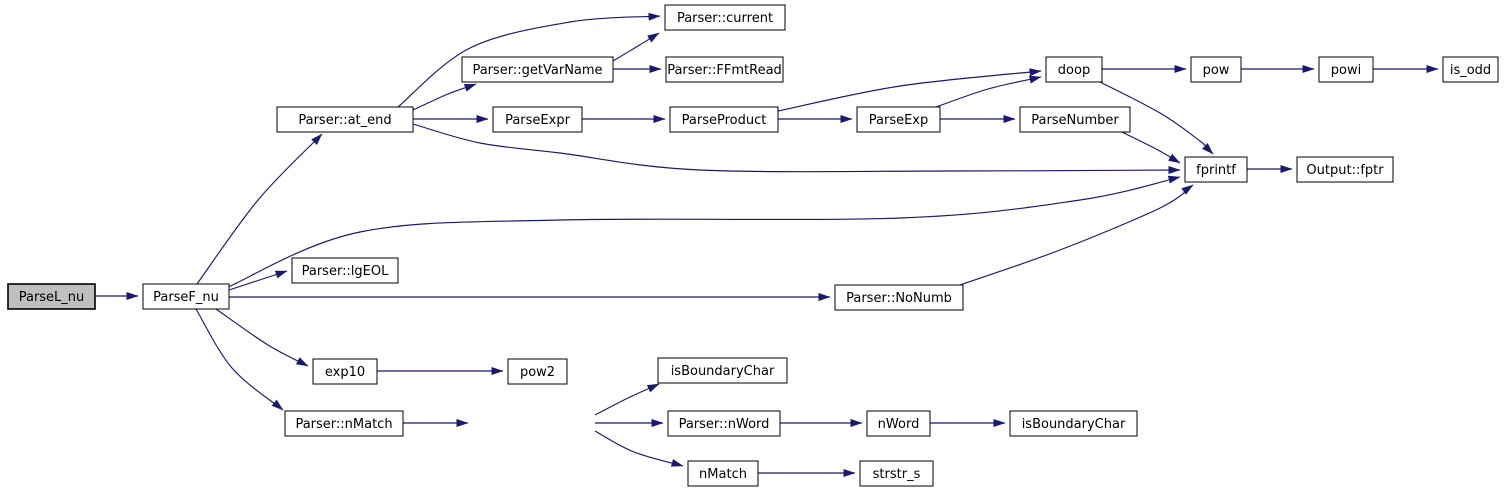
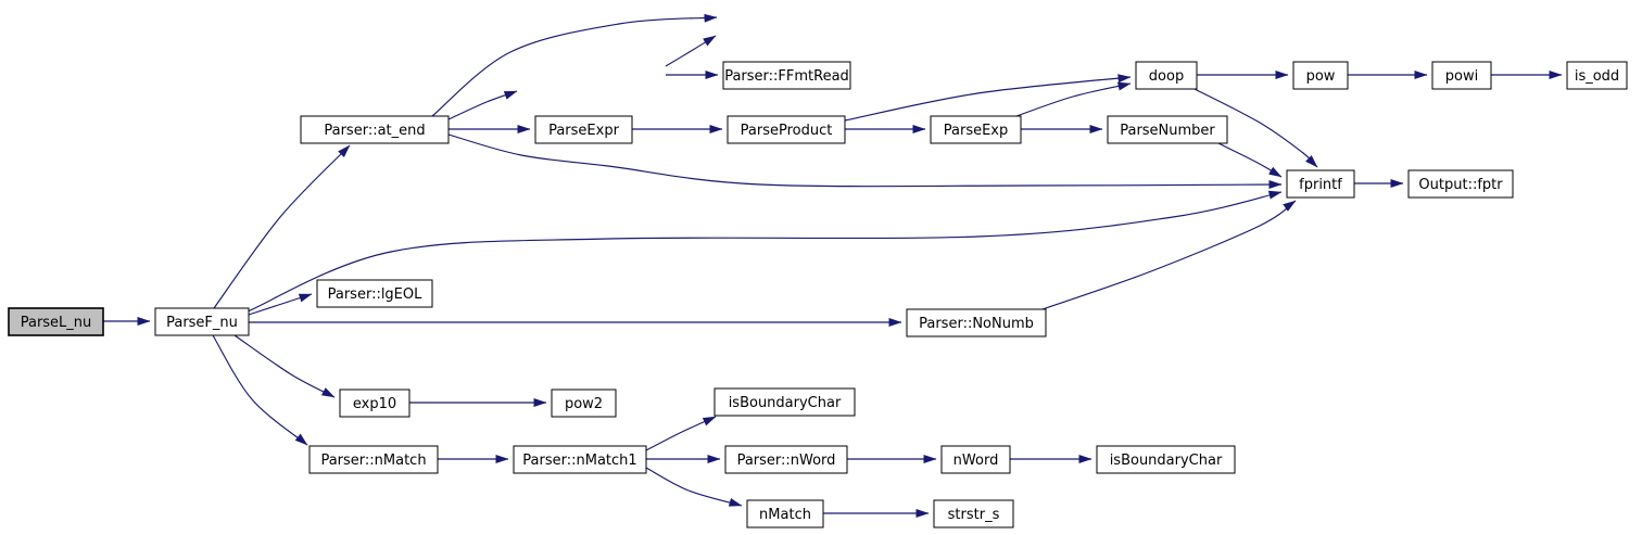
  ParseL_nu
  ParseF_nu
  Parser::at_end
- Parser::getVarName
- Parser::current
  Parser::FFmtRead
  ParseExpr
  ParseProduct
  ParseExp
  ParseNumber
  doop
  pow
  powi
  is_odd
  fprintf
  Output::fptr
  Parser::lgEOL
  Parser::NoNumb
  exp10
  pow2
  Parser::nMatch
+ Parser::nMatch1
  isBoundaryChar
  Parser::nWord
  nWord
  isBoundaryChar
  nMatch
  strstr_s
